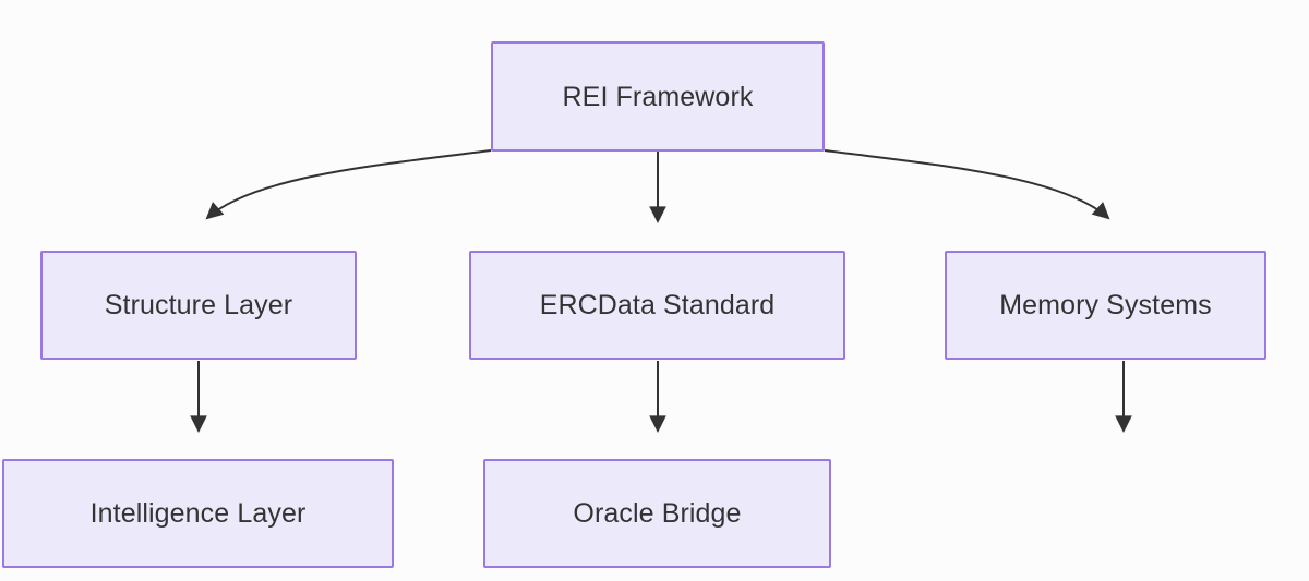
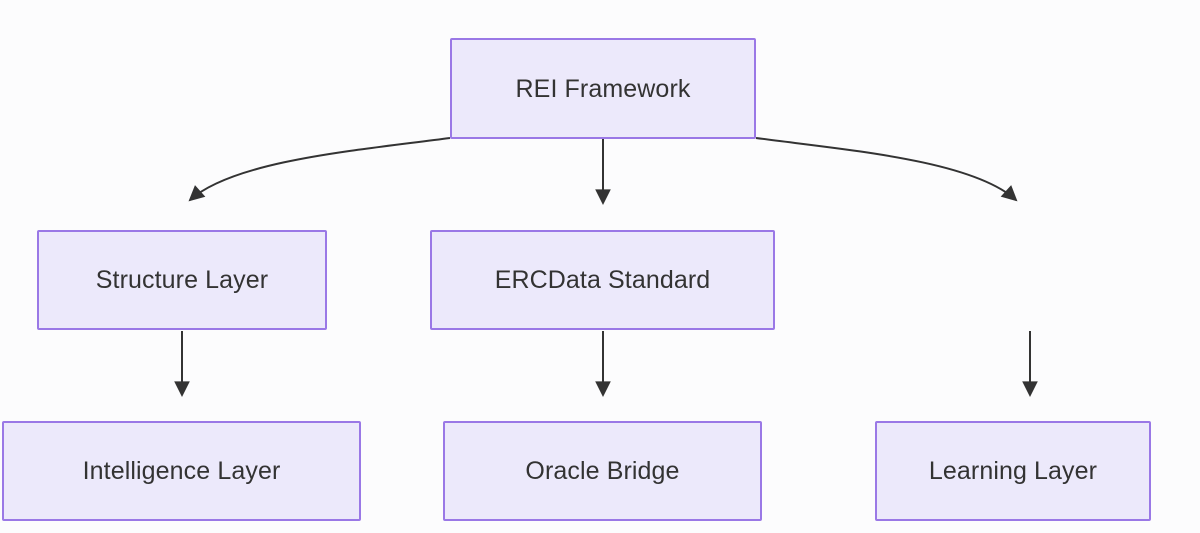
  REI Framework
  Structure Layer
  ERCData Standard
- Memory Systems
  Intelligence Layer
  Oracle Bridge
+ Learning Layer
